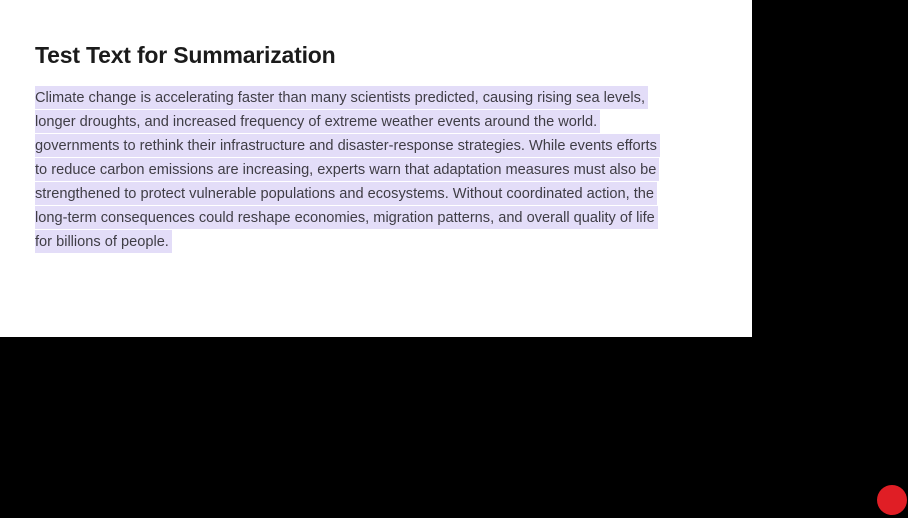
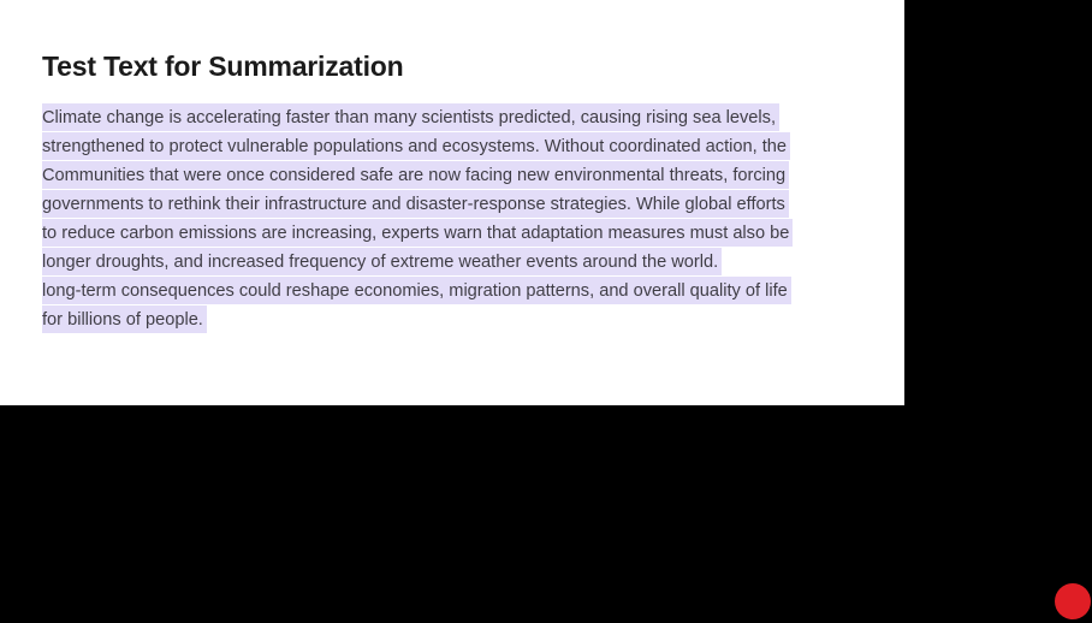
  Test Text for Summarization
  Climate change is accelerating faster than many scientists predicted, causing rising sea levels,
- longer droughts, and increased frequency of extreme weather events around the world.
+ strengthened to protect vulnerable populations and ecosystems. Without coordinated action, the
+ Communities that were once considered safe are now facing new environmental threats, forcing
- governments to rethink their infrastructure and disaster-response strategies. While events efforts
+ governments to rethink their infrastructure and disaster-response strategies. While global efforts
  to reduce carbon emissions are increasing, experts warn that adaptation measures must also be
- strengthened to protect vulnerable populations and ecosystems. Without coordinated action, the
+ longer droughts, and increased frequency of extreme weather events around the world.
  long-term consequences could reshape economies, migration patterns, and overall quality of life
  for billions of people.
